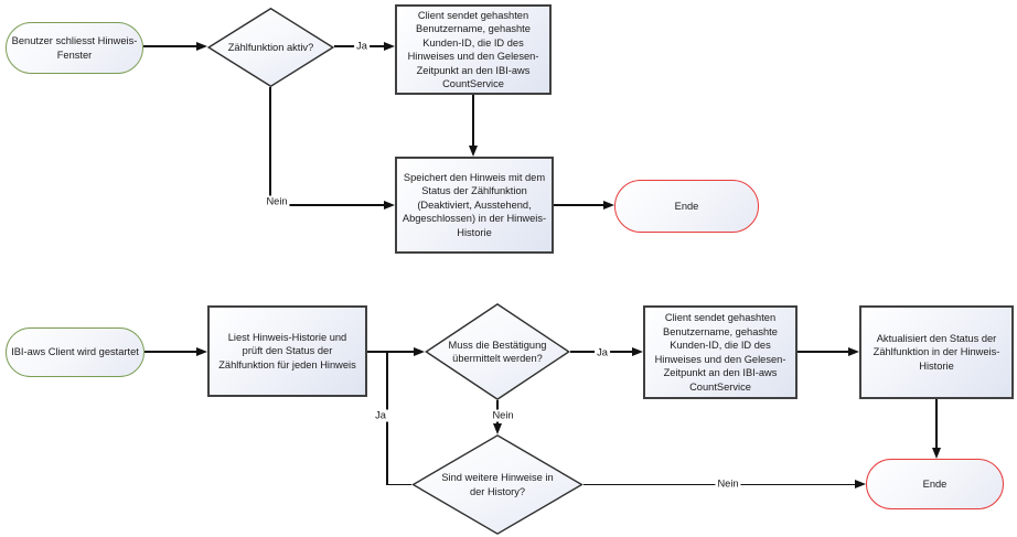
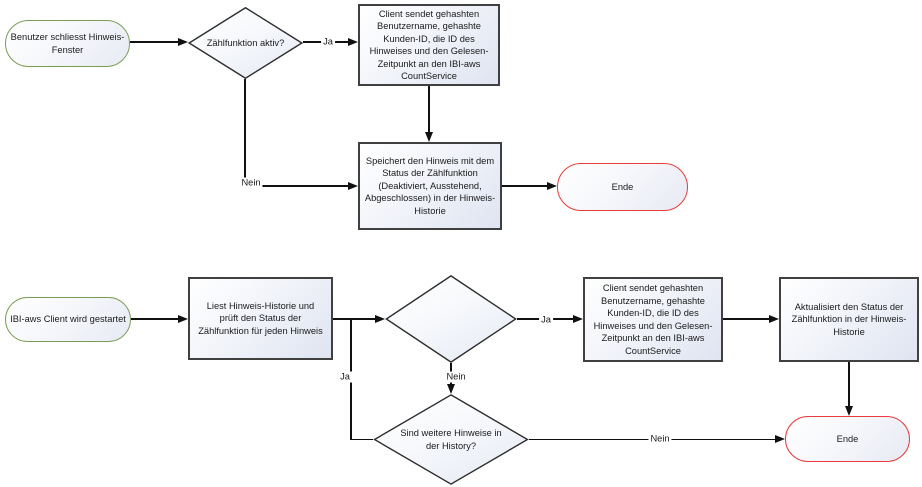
  Benutzer schliesst Hinweis-
  Fenster
  Zählfunktion aktiv?
  Ja
  Client sendet gehashten
  Benutzername, gehashte
  Kunden-ID, die ID des
  Hinweises und den Gelesen-
  Zeitpunkt an den IBI-aws
  CountService
  Nein
  Speichert den Hinweis mit dem
  Status der Zählfunktion
  (Deaktiviert, Ausstehend,
  Abgeschlossen) in der Hinweis-
  Historie
  Ende
  IBI-aws Client wird gestartet
  Liest Hinweis-Historie und
  prüft den Status der
  Zählfunktion für jeden Hinweis
  Ja
- Muss die Bestätigung
- übermittelt werden?
  Ja
  Client sendet gehashten
  Benutzername, gehashte
  Kunden-ID, die ID des
  Hinweises und den Gelesen-
  Zeitpunkt an den IBI-aws
  CountService
  Aktualisiert den Status der
  Zählfunktion in der Hinweis-
  Historie
  Ende
  Nein
  Sind weitere Hinweise in
  der History?
  Nein
